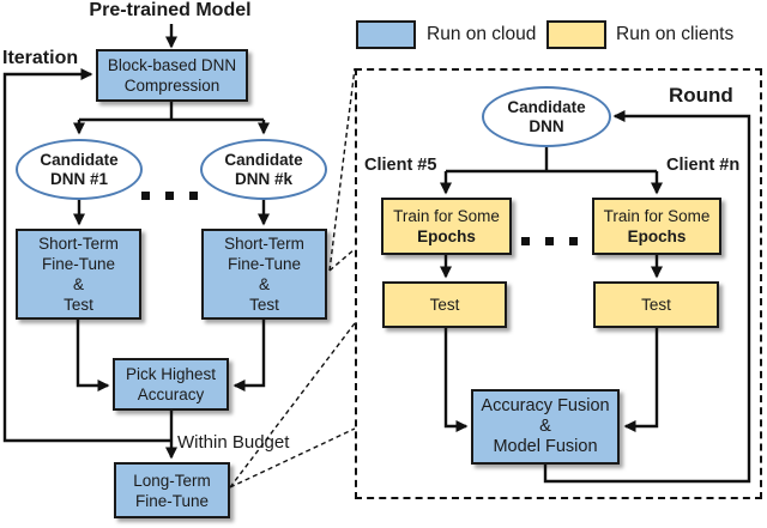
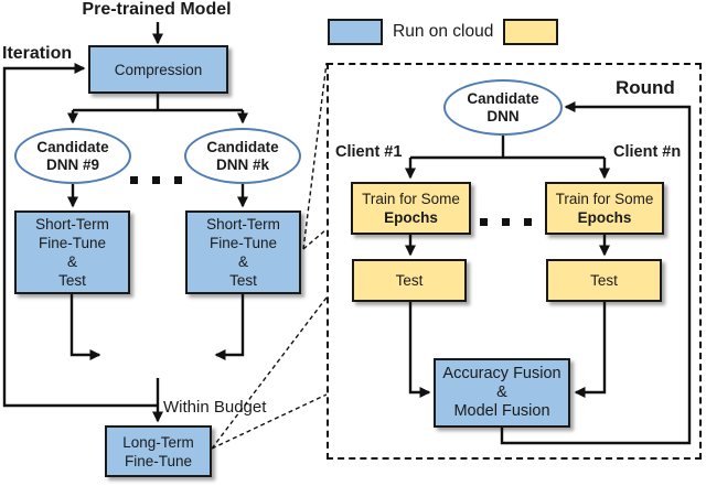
  Run on cloud
- Run on clients
  Pre-trained Model
  Iteration
  Within Budget
- Block-based DNN
  Compression
  Candidate
- DNN #1
+ DNN #9
  Candidate
  DNN #k
  Short-Term
  Fine-Tune
  &
  Test
  Short-Term
  Fine-Tune
  &
  Test
- Pick Highest
- Accuracy
  Long-Term
  Fine-Tune
  Round
- Client #5
+ Client #1
  Client #n
  Candidate
  DNN
  Train for Some
  Epochs
  Train for Some
  Epochs
  Test
  Test
  Accuracy Fusion
  &
  Model Fusion
